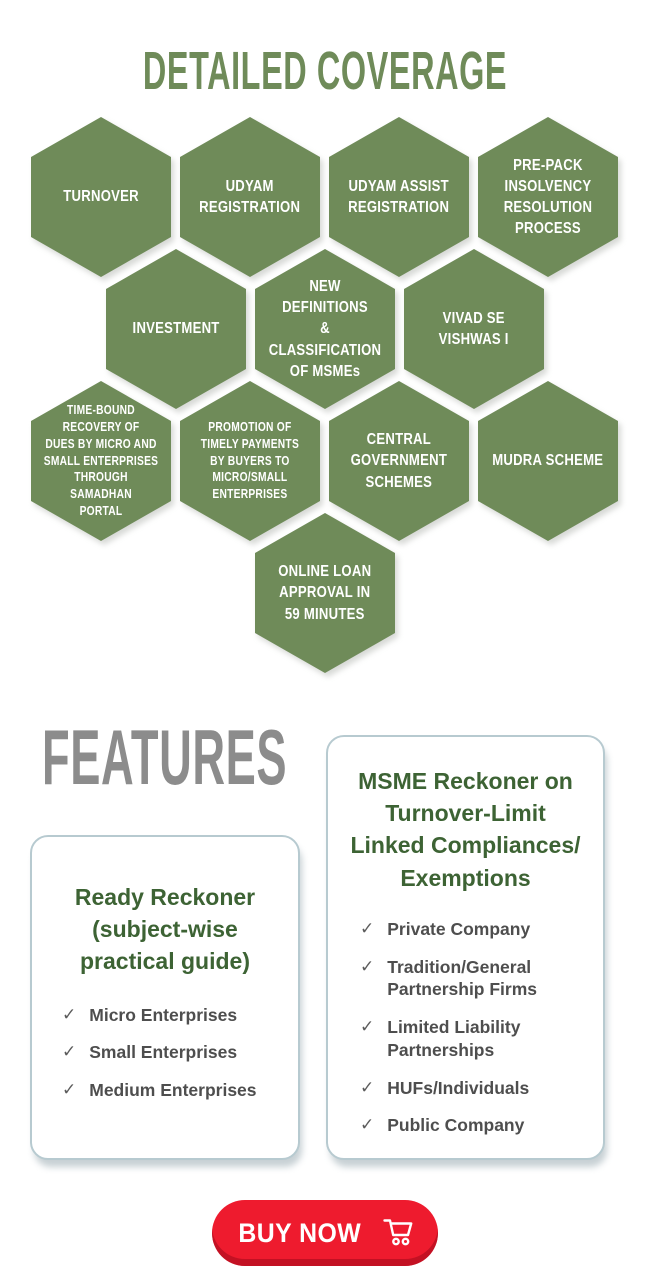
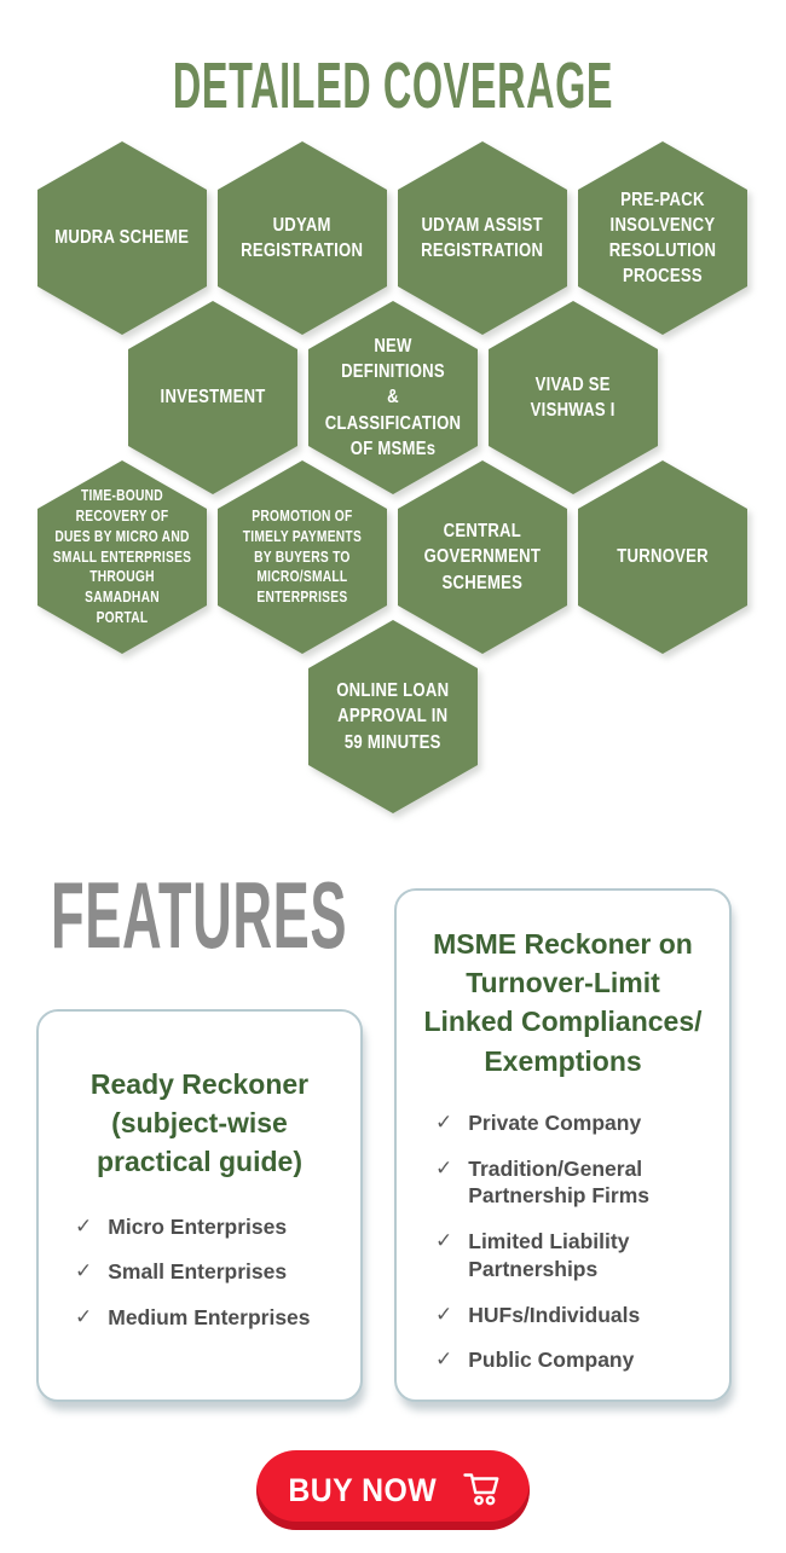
  DETAILED COVERAGE
- TURNOVER
+ MUDRA SCHEME
  UDYAM
  REGISTRATION
  UDYAM ASSIST
  REGISTRATION
  PRE-PACK
  INSOLVENCY
  RESOLUTION
  PROCESS
  INVESTMENT
  NEW DEFINITIONS
  & CLASSIFICATION
  OF MSMEs
  VIVAD SE
  VISHWAS I
  TIME-BOUND
  RECOVERY OF
  DUES BY MICRO AND
  SMALL ENTERPRISES
  THROUGH SAMADHAN
  PORTAL
  PROMOTION OF
  TIMELY PAYMENTS
  BY BUYERS TO
  MICRO/SMALL
  ENTERPRISES
  CENTRAL
  GOVERNMENT
  SCHEMES
- MUDRA SCHEME
+ TURNOVER
  ONLINE LOAN
  APPROVAL IN
  59 MINUTES
  FEATURES
  Ready Reckoner
  (subject-wise
  practical guide)
  ✓
  Micro Enterprises
  ✓
  Small Enterprises
  ✓
  Medium Enterprises
  MSME Reckoner on
  Turnover-Limit
  Linked Compliances/
  Exemptions
  ✓
  Private Company
  ✓
  Tradition/General Partnership Firms
  ✓
  Limited Liability Partnerships
  ✓
  HUFs/Individuals
  ✓
  Public Company
  BUY NOW
